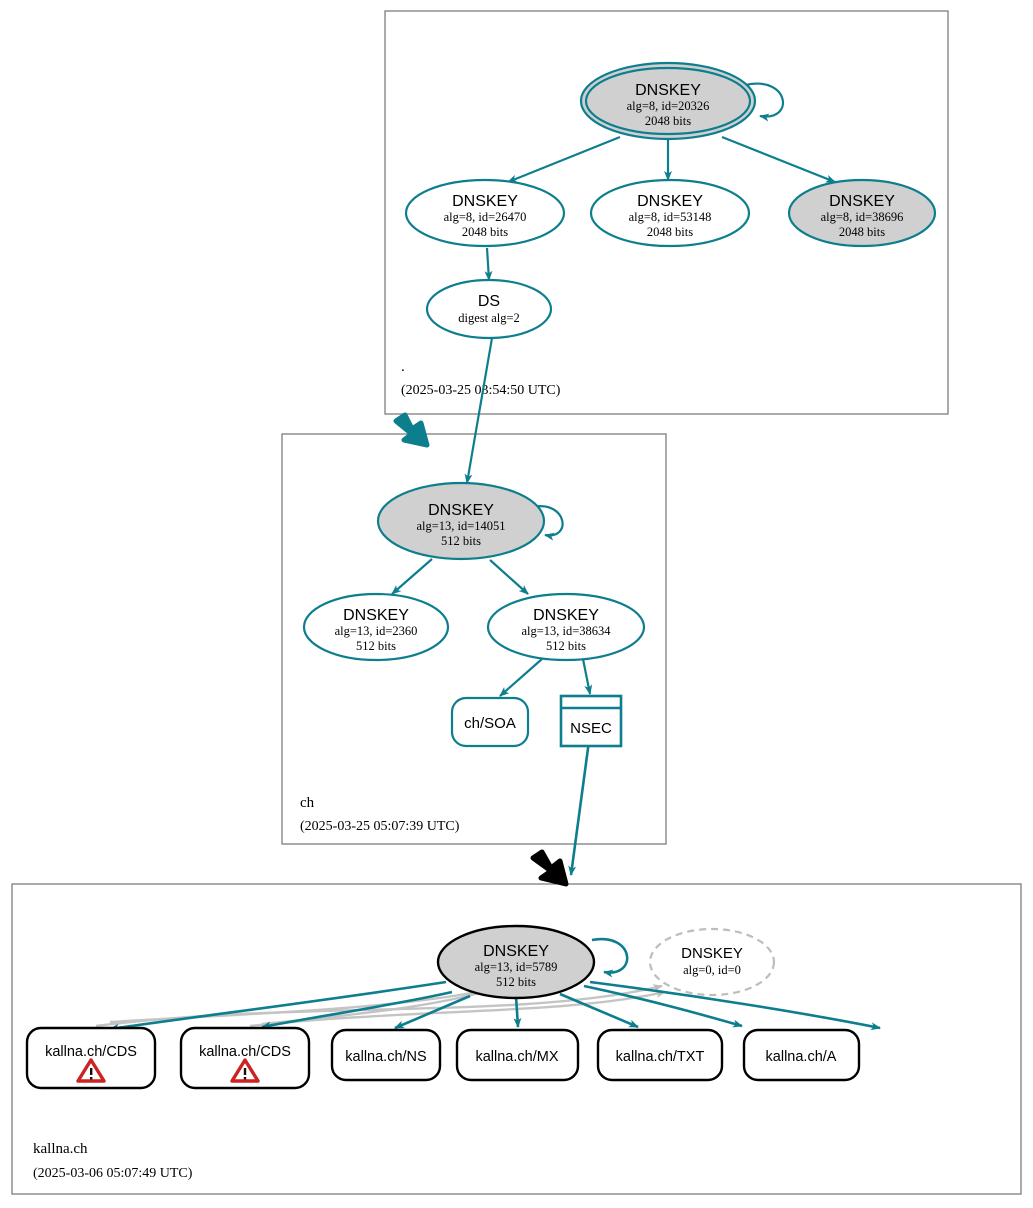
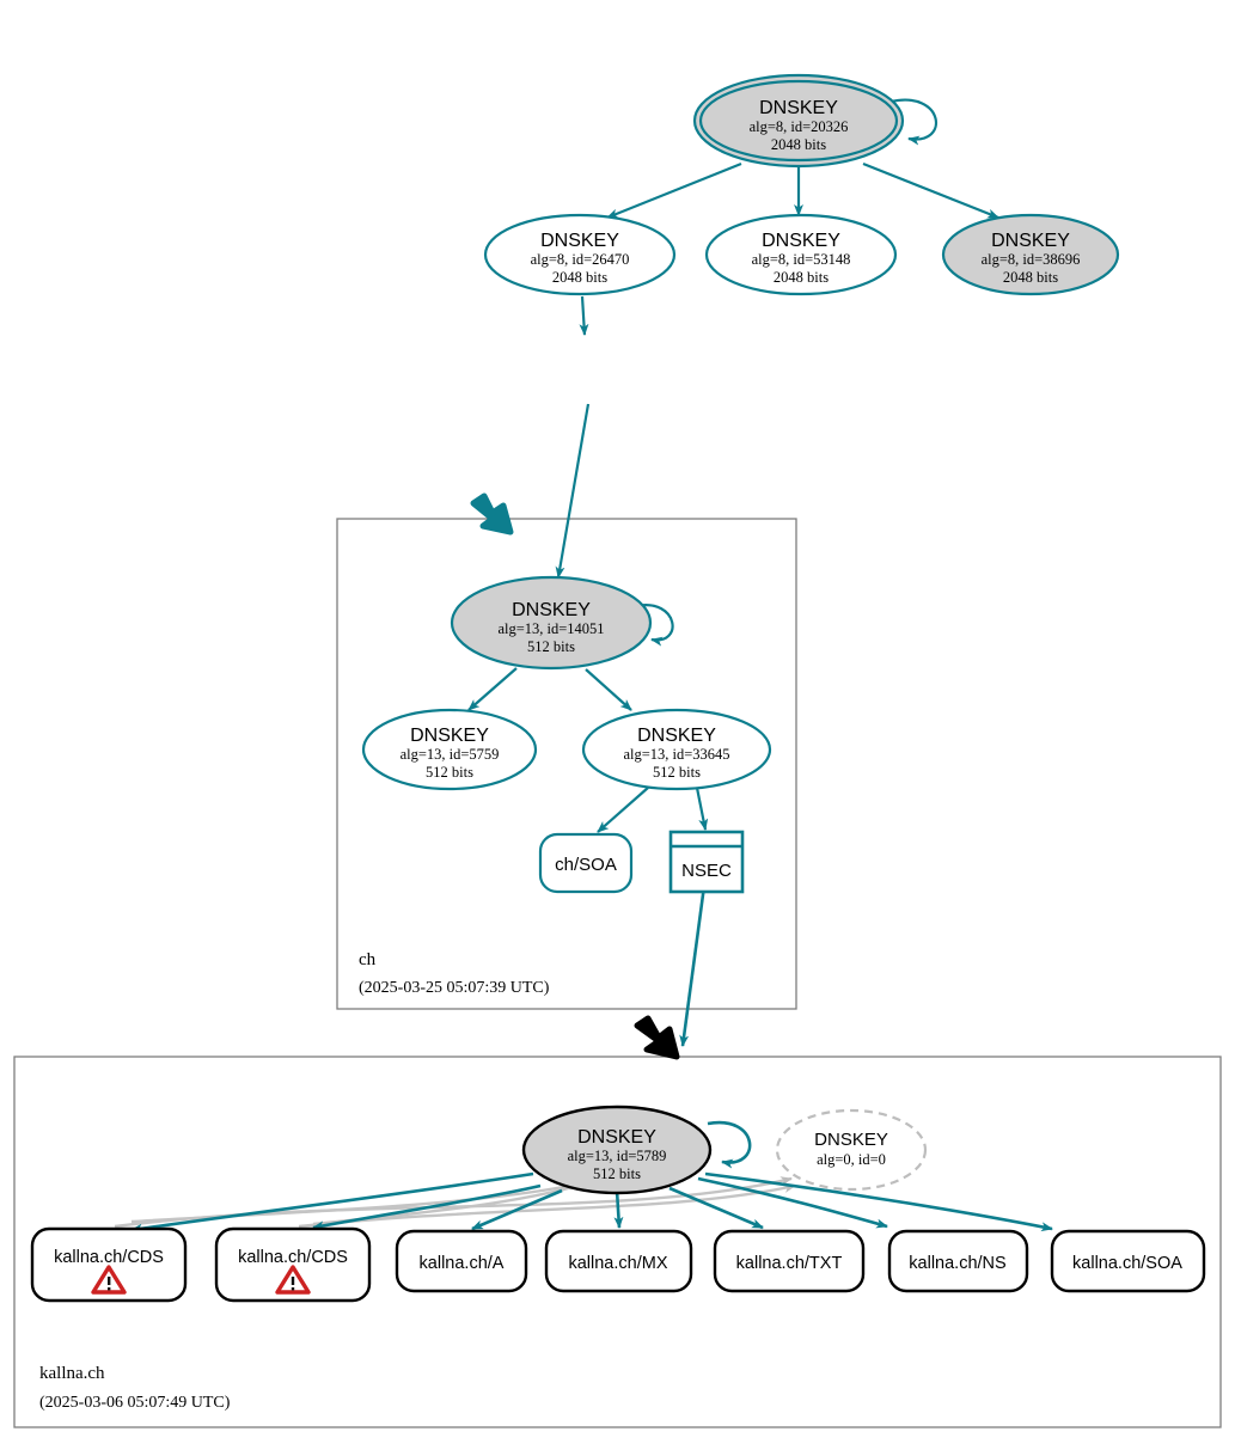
- .
- (2025-03-25 03:54:50 UTC)
  ch
  (2025-03-25 05:07:39 UTC)
  kallna.ch
  (2025-03-06 05:07:49 UTC)
  DNSKEY
  alg=8, id=20326
  2048 bits
  DNSKEY
  alg=8, id=26470
  2048 bits
  DNSKEY
  alg=8, id=53148
  2048 bits
  DNSKEY
  alg=8, id=38696
  2048 bits
- DS
- digest alg=2
  DNSKEY
  alg=13, id=14051
  512 bits
  DNSKEY
- alg=13, id=2360
+ alg=13, id=5759
  512 bits
  DNSKEY
- alg=13, id=38634
+ alg=13, id=33645
  512 bits
  ch/SOA
  NSEC
  DNSKEY
  alg=13, id=5789
  512 bits
  DNSKEY
  alg=0, id=0
  kallna.ch/CDS
  kallna.ch/CDS
- kallna.ch/NS
+ kallna.ch/A
  kallna.ch/MX
  kallna.ch/TXT
- kallna.ch/A
+ kallna.ch/NS
+ kallna.ch/SOA
